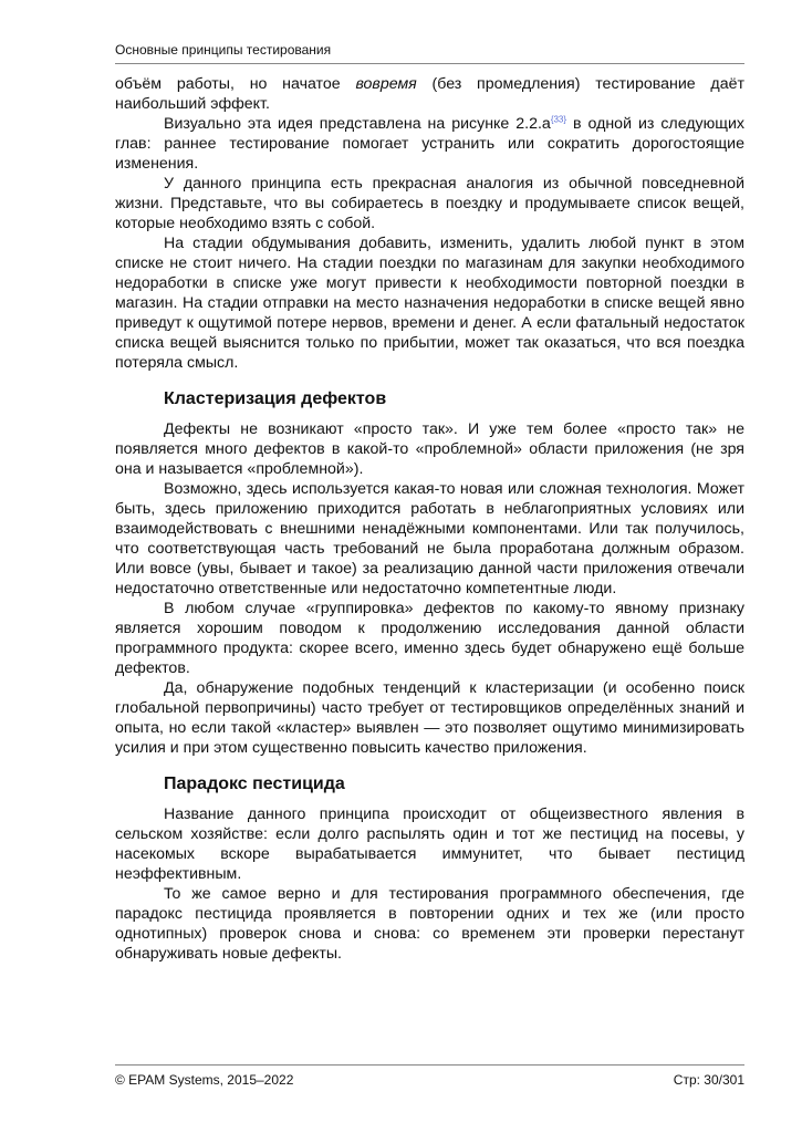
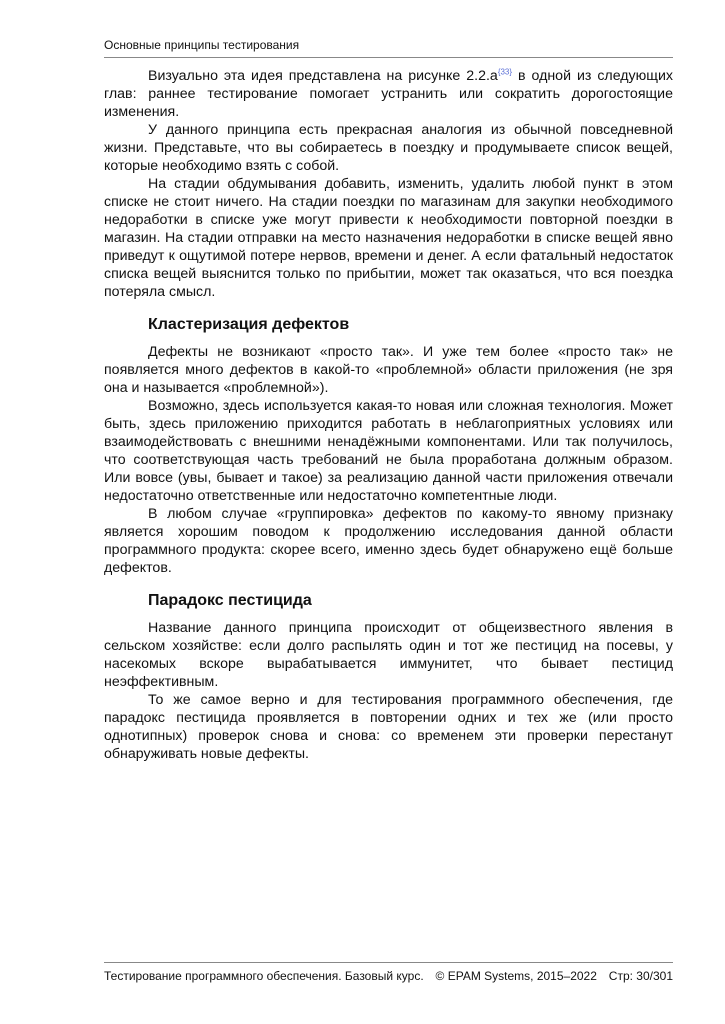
  Основные принципы тестирования
- объём работы, но начатое вовремя (без промедления) тестирование даёт наибольший эффект.
  Визуально эта идея представлена на рисунке 2.2.a{33} в одной из следующих глав: раннее тестирование помогает устранить или сократить дорогостоящие изменения.
  У данного принципа есть прекрасная аналогия из обычной повседневной жизни. Представьте, что вы собираетесь в поездку и продумываете список вещей, которые необходимо взять с собой.
  На стадии обдумывания добавить, изменить, удалить любой пункт в этом списке не стоит ничего. На стадии поездки по магазинам для закупки необходимого недоработки в списке уже могут привести к необходимости повторной поездки в магазин. На стадии отправки на место назначения недоработки в списке вещей явно приведут к ощутимой потере нервов, времени и денег. А если фатальный недостаток списка вещей выяснится только по прибытии, может так оказаться, что вся поездка потеряла смысл.
  Кластеризация дефектов
  Дефекты не возникают «просто так». И уже тем более «просто так» не появляется много дефектов в какой-то «проблемной» области приложения (не зря она и называется «проблемной»).
  Возможно, здесь используется какая-то новая или сложная технология. Может быть, здесь приложению приходится работать в неблагоприятных условиях или взаимодействовать с внешними ненадёжными компонентами. Или так получилось, что соответствующая часть требований не была проработана должным образом. Или вовсе (увы, бывает и такое) за реализацию данной части приложения отвечали недостаточно ответственные или недостаточно компетентные люди.
  В любом случае «группировка» дефектов по какому-то явному признаку является хорошим поводом к продолжению исследования данной области программного продукта: скорее всего, именно здесь будет обнаружено ещё больше дефектов.
- Да, обнаружение подобных тенденций к кластеризации (и особенно поиск глобальной первопричины) часто требует от тестировщиков определённых знаний и опыта, но если такой «кластер» выявлен — это позволяет ощутимо минимизировать усилия и при этом существенно повысить качество приложения.
  Парадокс пестицида
  Название данного принципа происходит от общеизвестного явления в сельском хозяйстве: если долго распылять один и тот же пестицид на посевы, у насекомых вскоре вырабатывается иммунитет, что бывает пестицид неэффективным.
  То же самое верно и для тестирования программного обеспечения, где парадокс пестицида проявляется в повторении одних и тех же (или просто однотипных) проверок снова и снова: со временем эти проверки перестанут обнаруживать новые дефекты.
+ Тестирование программного обеспечения. Базовый курс.
  © EPAM Systems, 2015–2022
  Стр: 30/301
